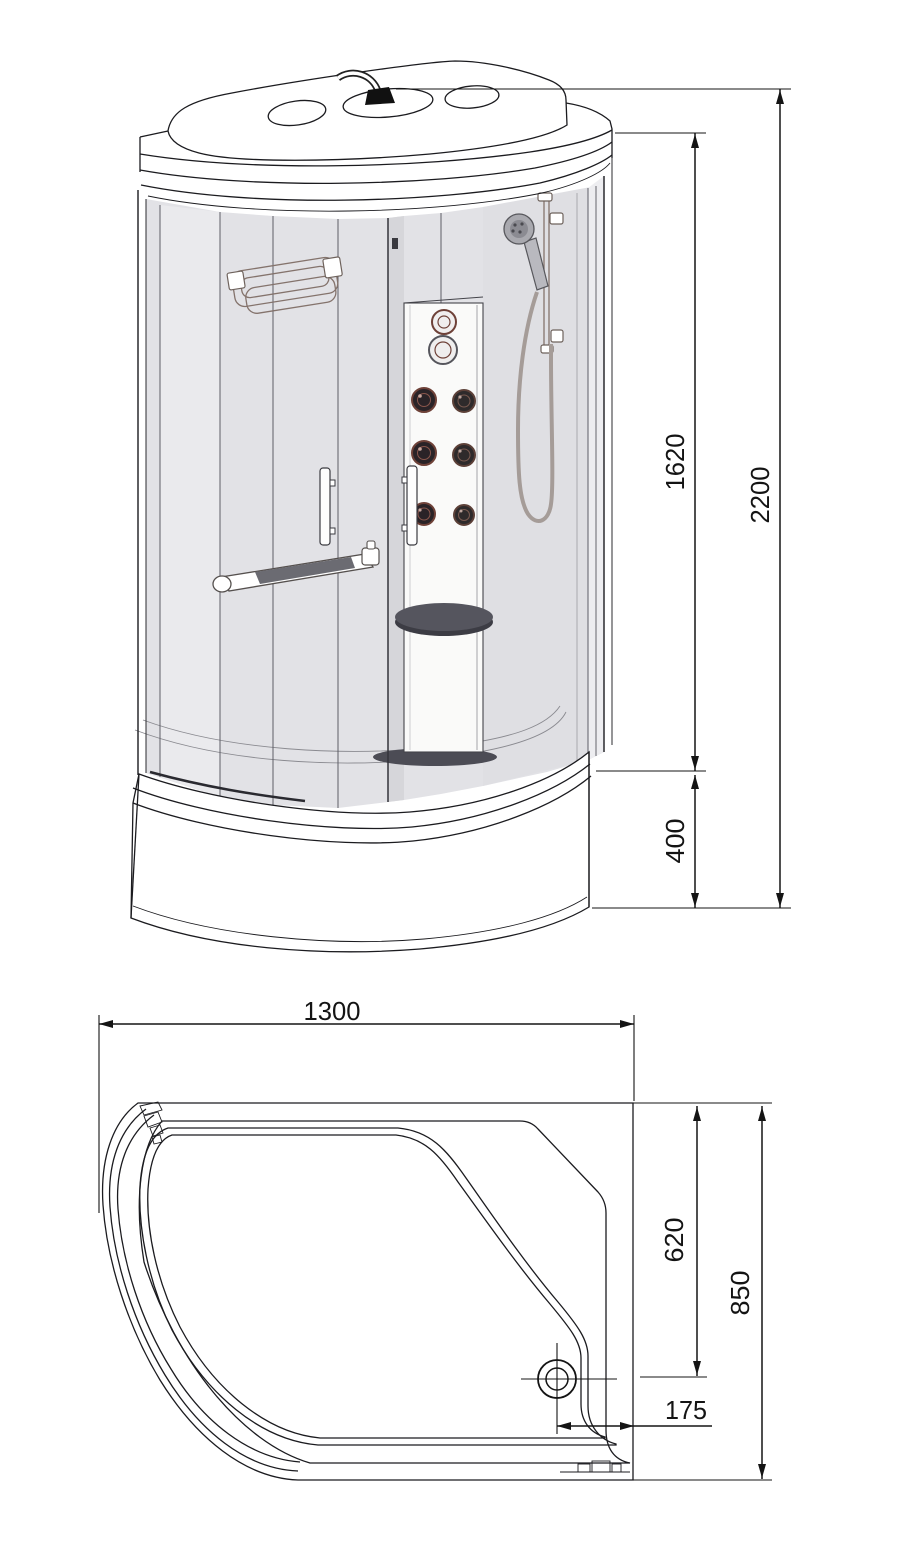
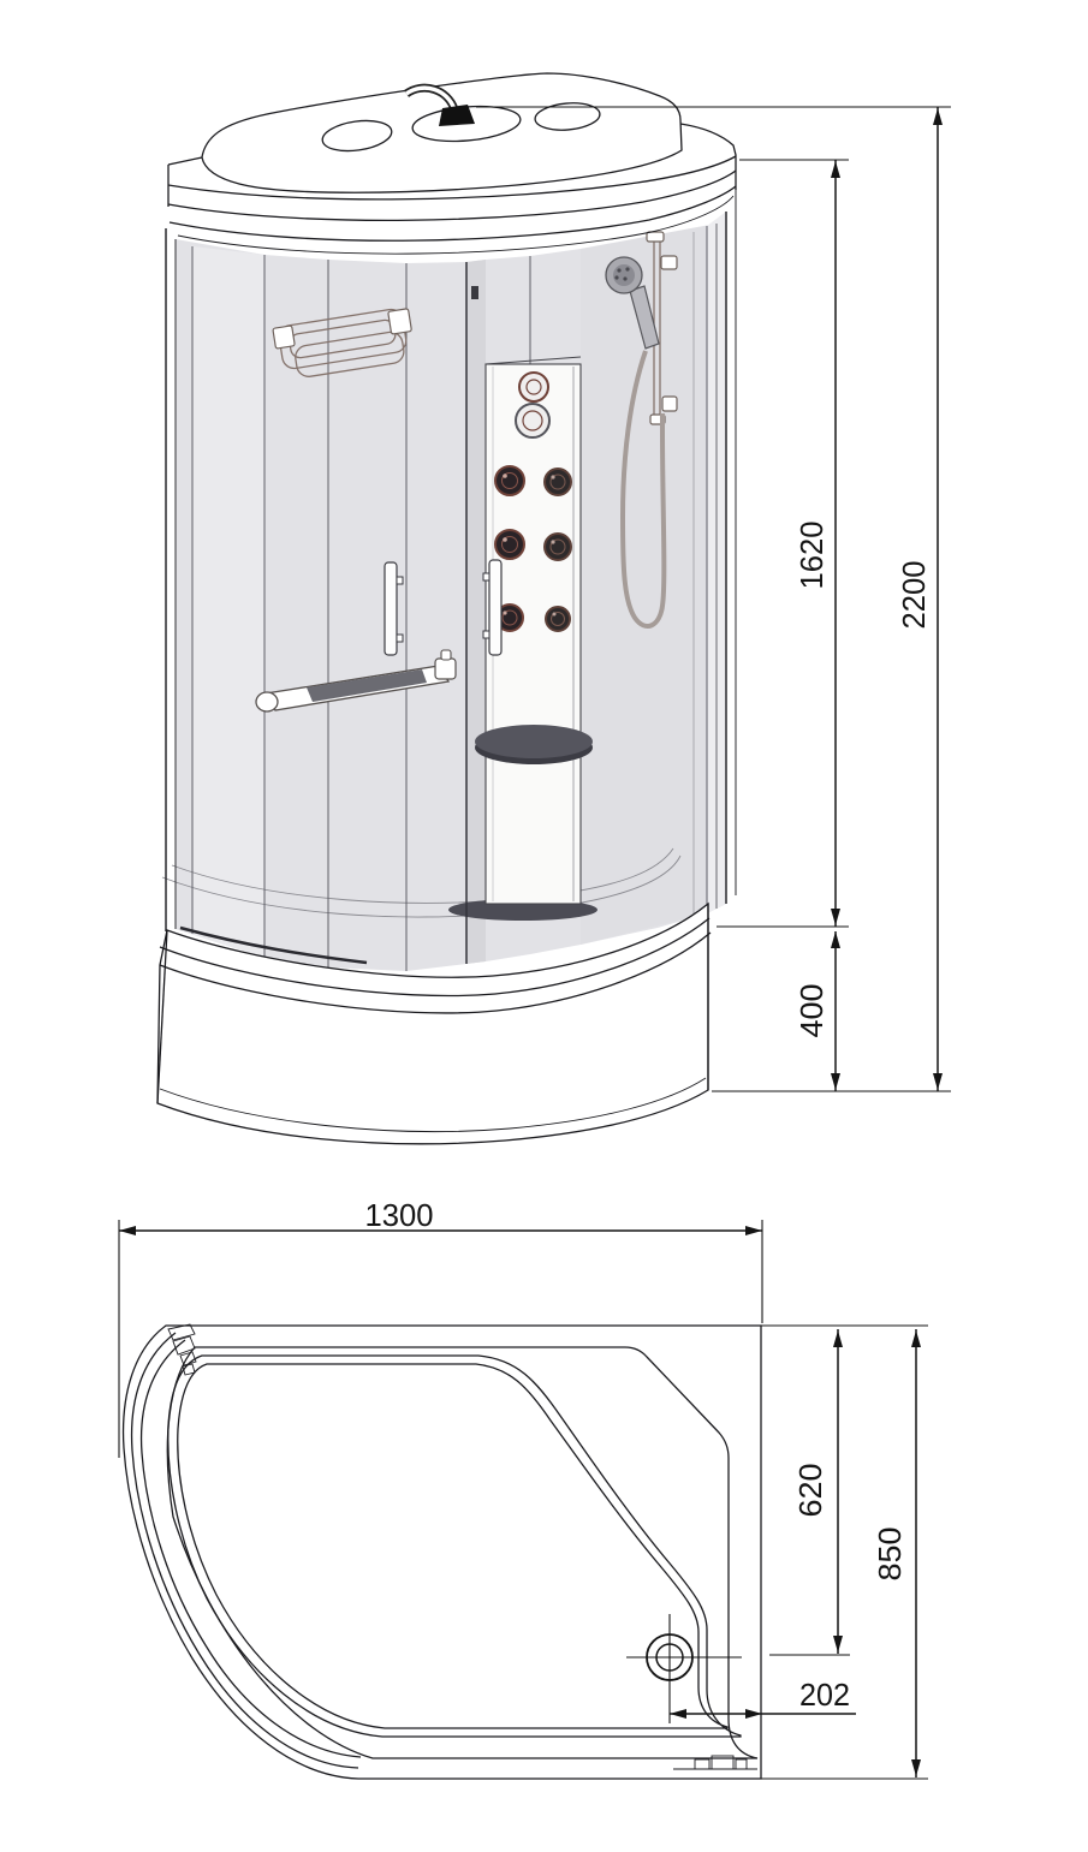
  1300
- 175
+ 202
